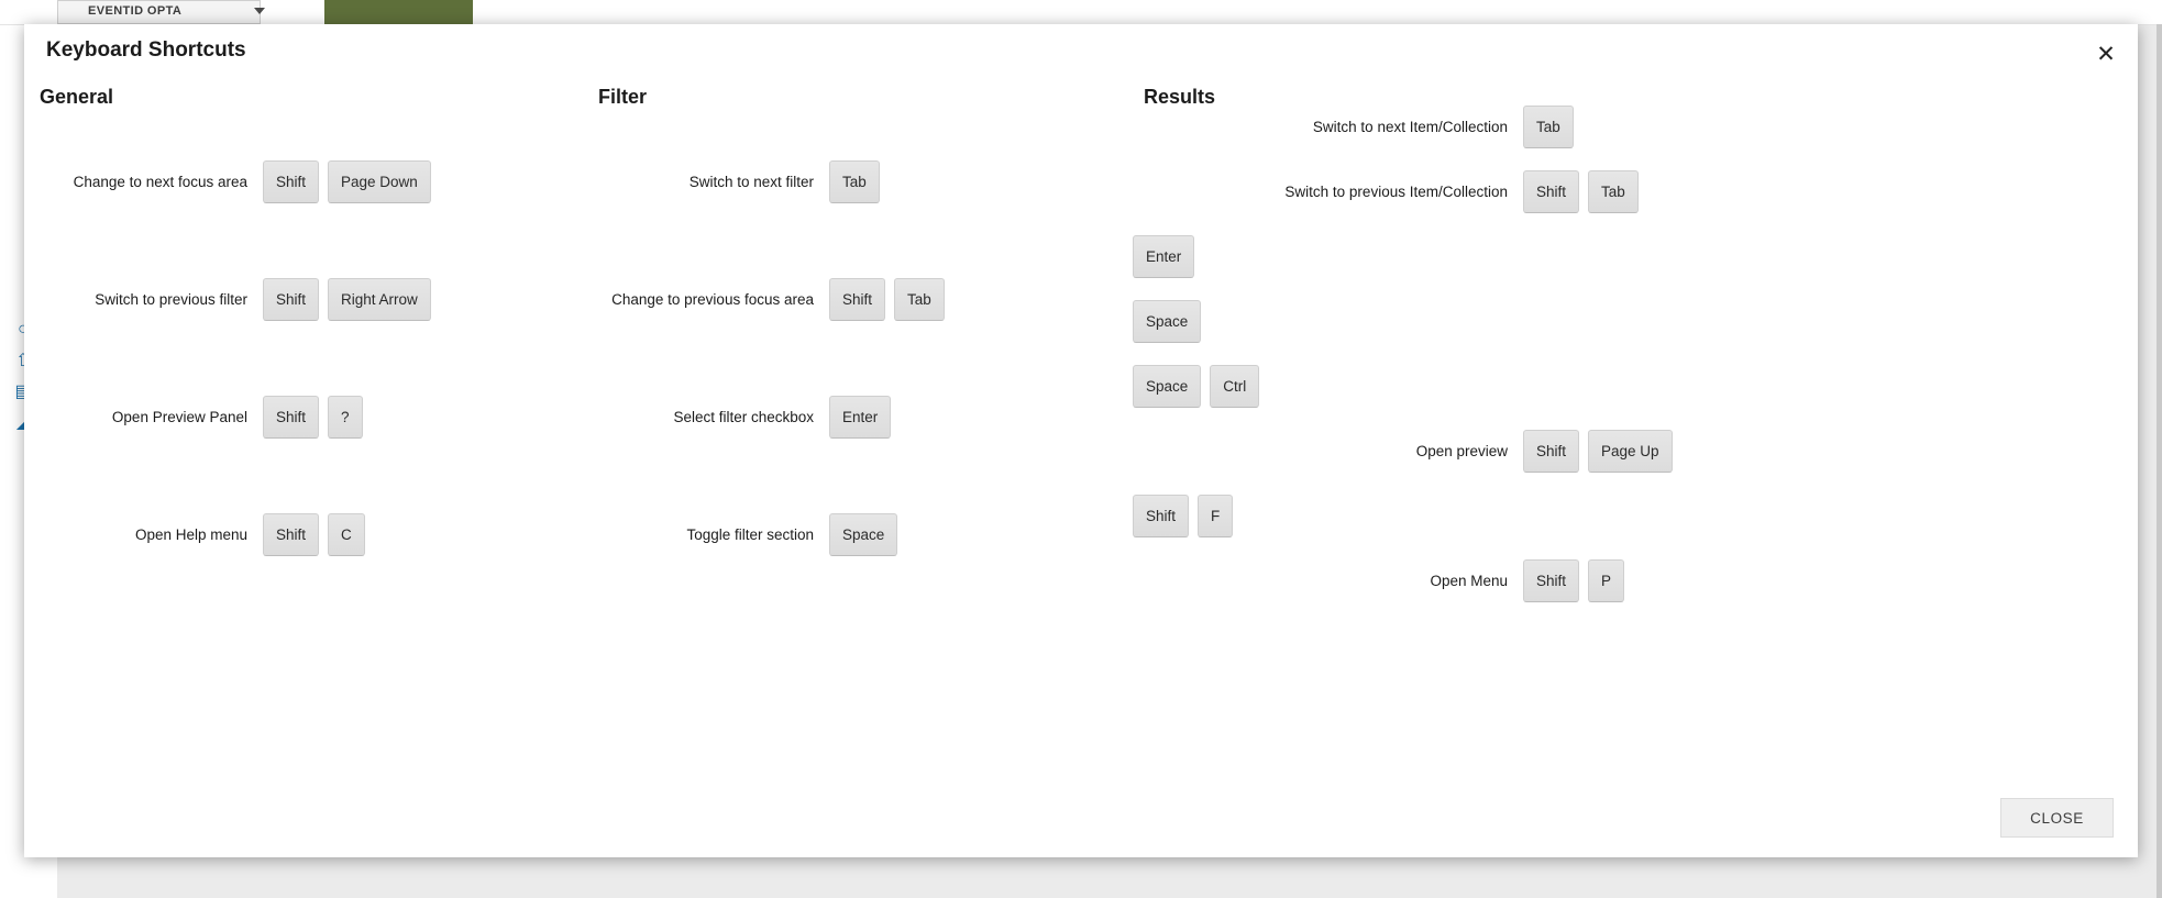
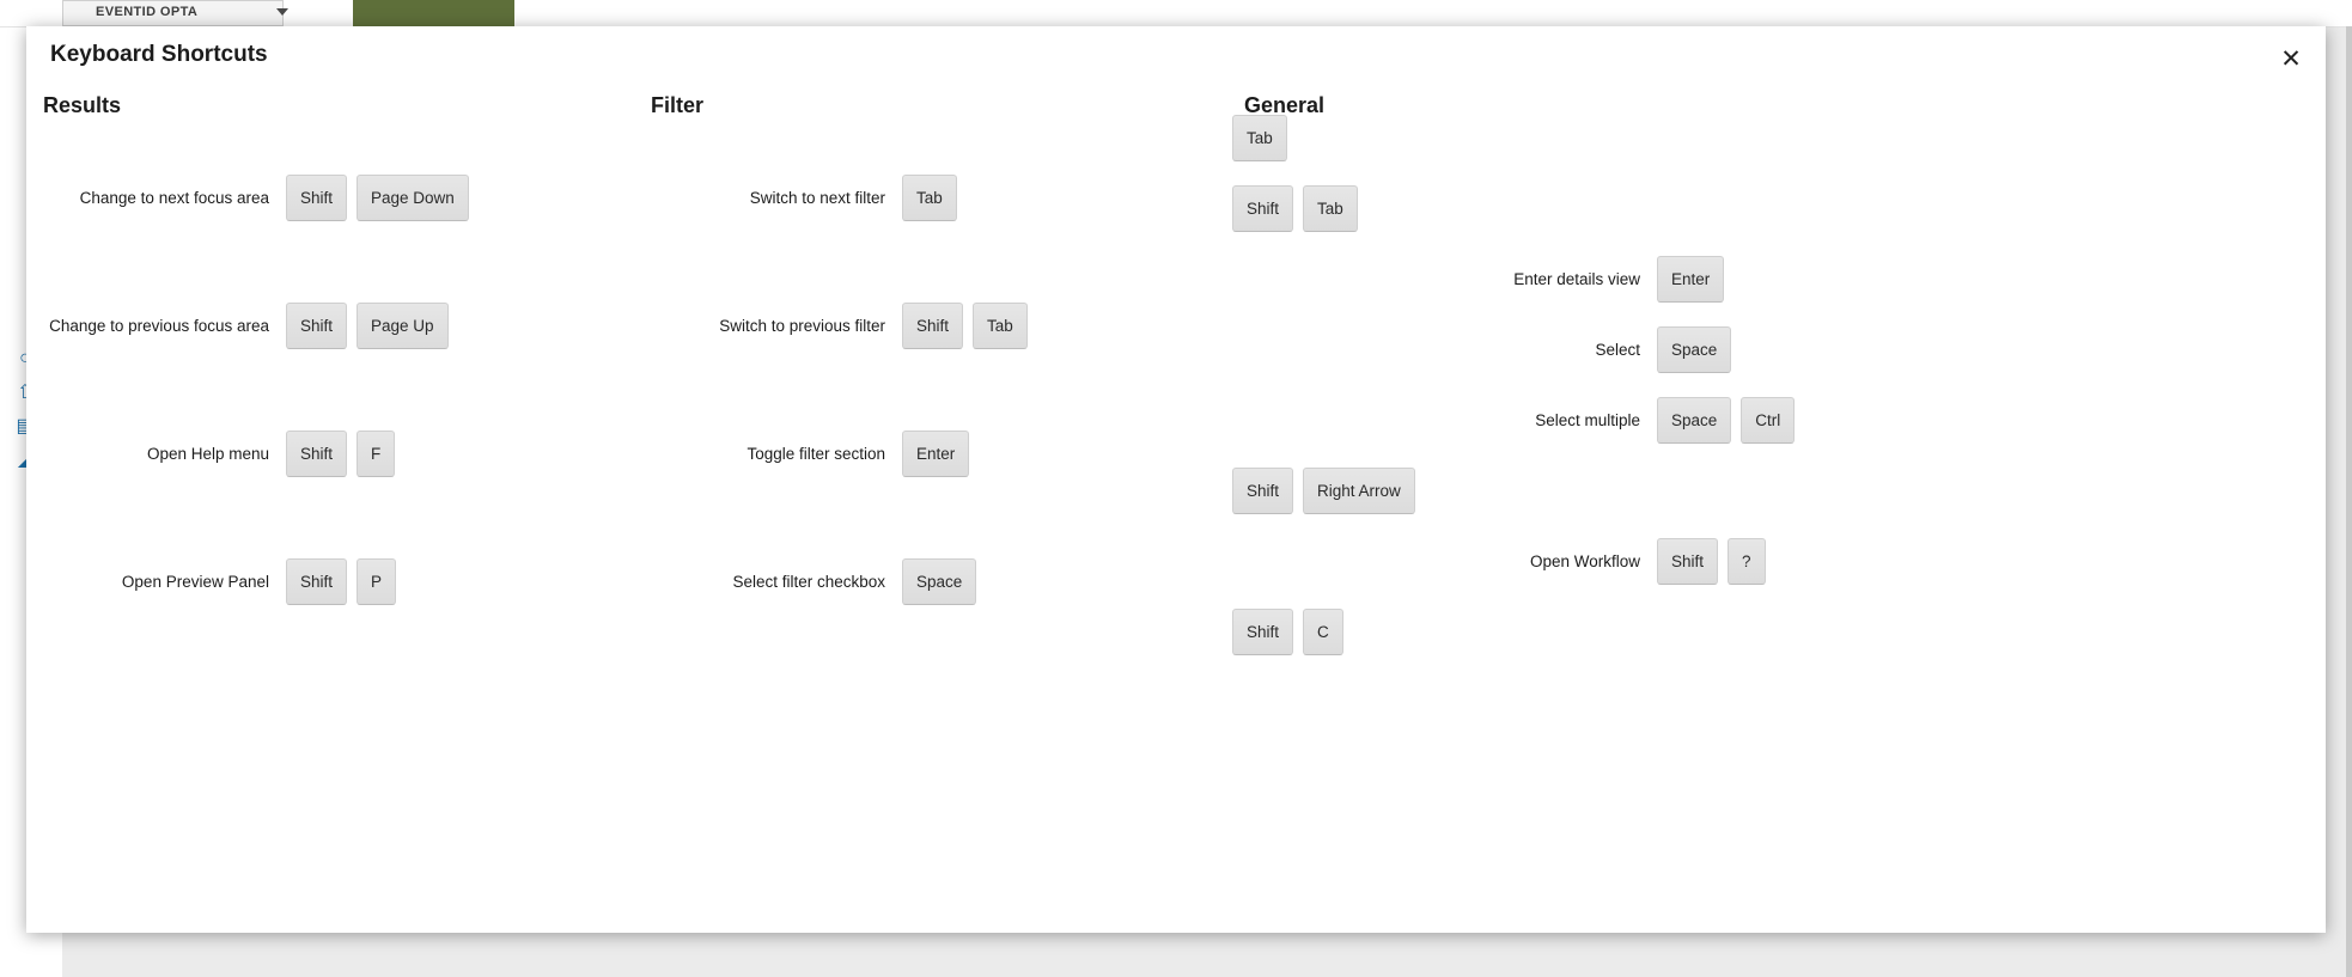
  ○
  ⇧
  ▤
  ◢
  EVENTID OPTA
  Keyboard Shortcuts
  ✕
- General
+ Results
  Change to next focus area
  Shift
  Page Down
- Switch to previous filter
+ Change to previous focus area
  Shift
- Right Arrow
+ Page Up
- Open Preview Panel
+ Open Help menu
  Shift
- ?
+ F
- Open Help menu
+ Open Preview Panel
  Shift
- C
+ P
  Filter
  Switch to next filter
  Tab
- Change to previous focus area
+ Switch to previous filter
  Shift
  Tab
- Select filter checkbox
+ Toggle filter section
  Enter
- Toggle filter section
+ Select filter checkbox
  Space
- Results
+ General
- Switch to next Item/Collection
  Tab
- Switch to previous Item/Collection
  Shift
  Tab
+ Enter details view
  Enter
+ Select
  Space
+ Select multiple
  Space
  Ctrl
- Open preview
  Shift
- Page Up
+ Right Arrow
+ Open Workflow
  Shift
- F
+ ?
- Open Menu
  Shift
- P
+ C
- CLOSE
